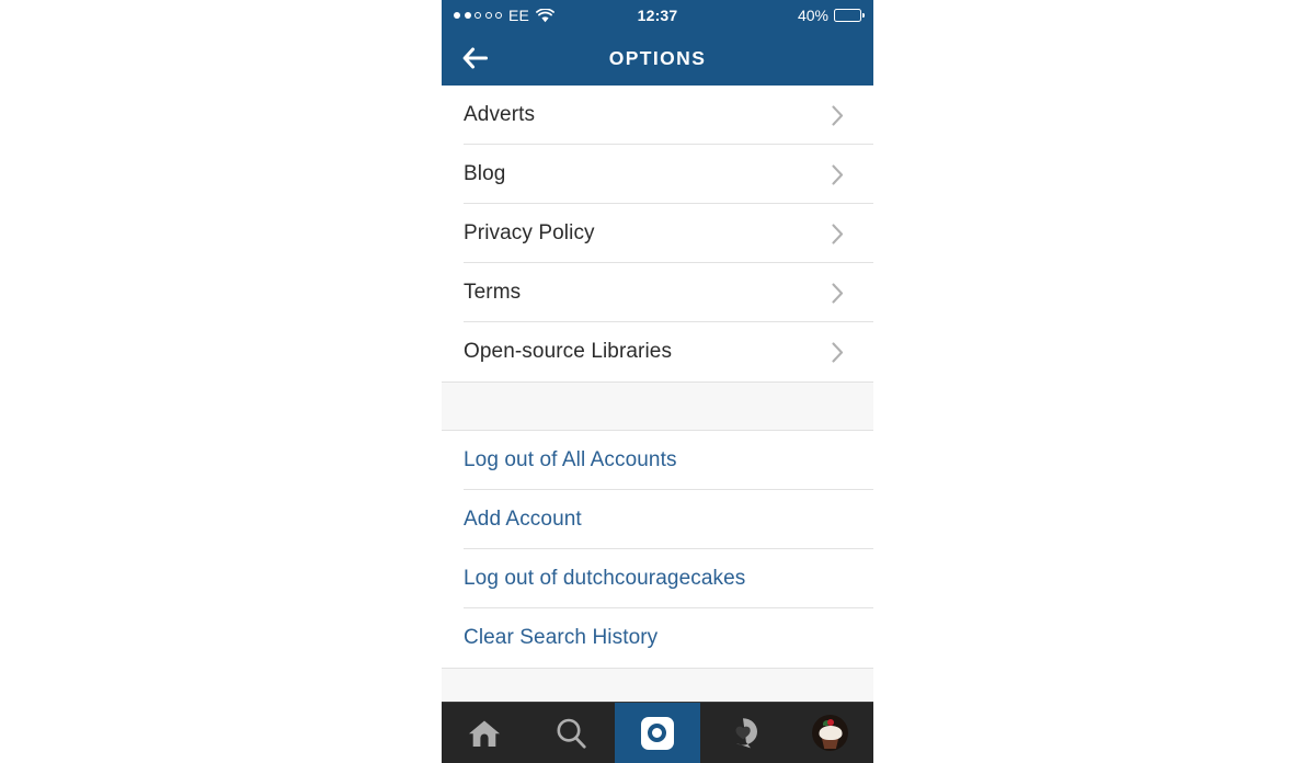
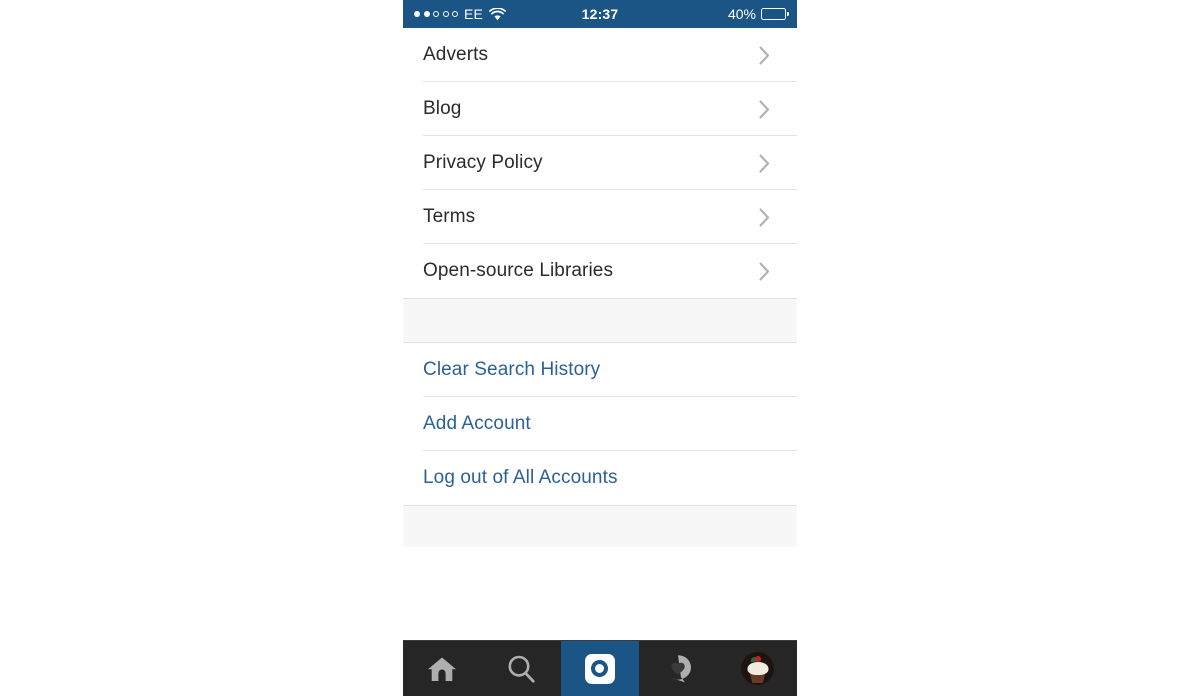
  EE
  12:37
  40%
- OPTIONS
  Adverts
  Blog
  Privacy Policy
  Terms
  Open-source Libraries
- Log out of All Accounts
+ Clear Search History
  Add Account
- Log out of dutchcouragecakes
- Clear Search History
+ Log out of All Accounts
